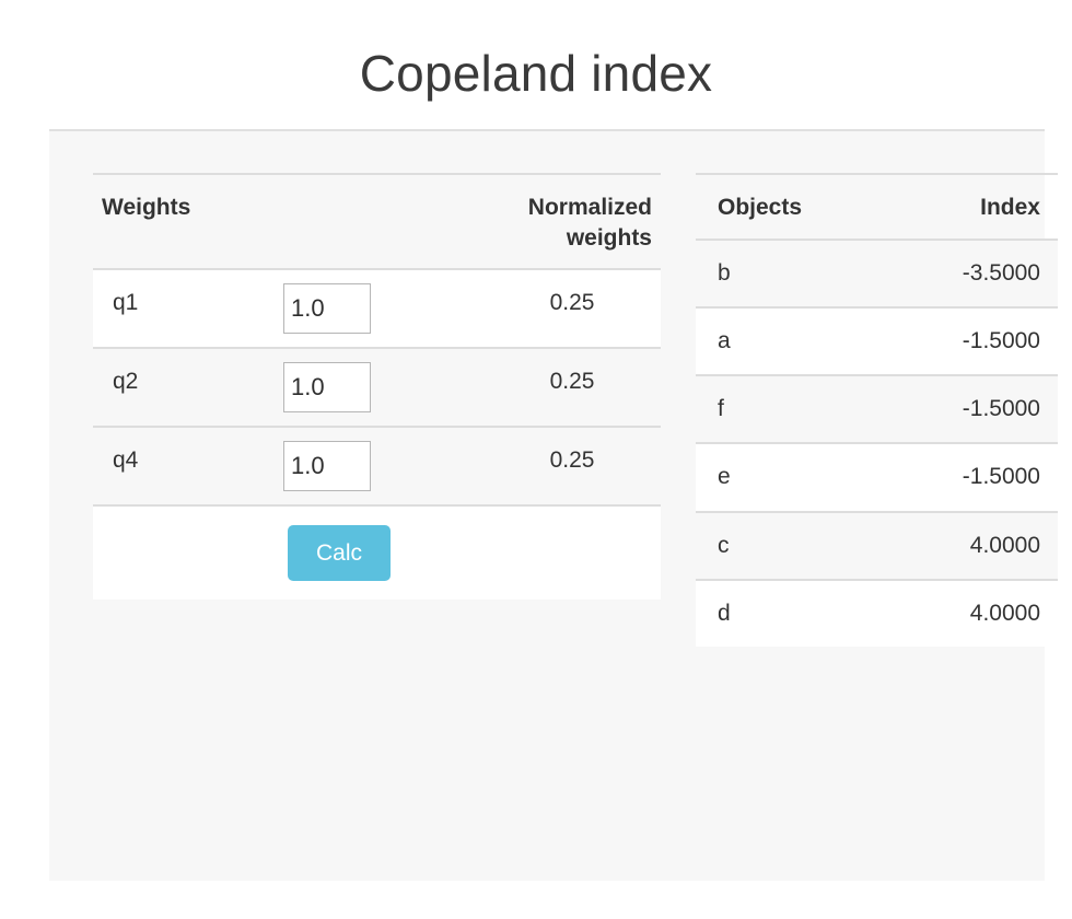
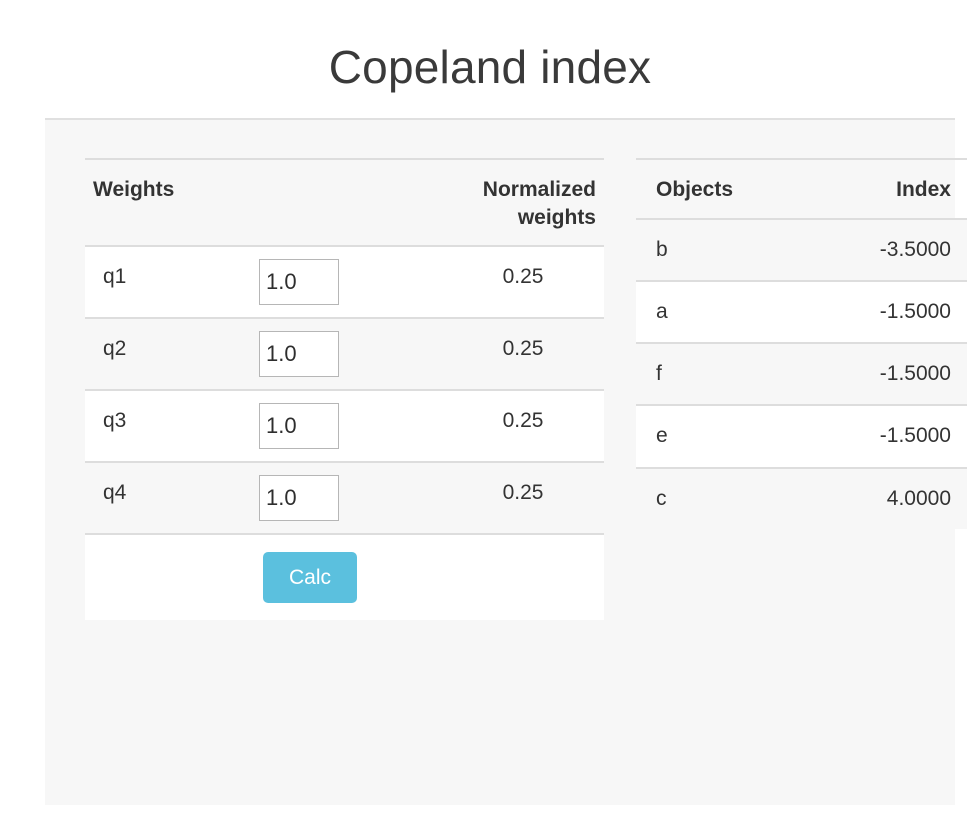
  Copeland index
  Weights		Normalized weights
  q1	1.0	0.25
  q2	1.0	0.25
+ q3	1.0	0.25
  q4	1.0	0.25
  	Calc
  Objects	Index
  b	-3.5000
  a	-1.5000
  f	-1.5000
  e	-1.5000
  c	4.0000
- d	4.0000
